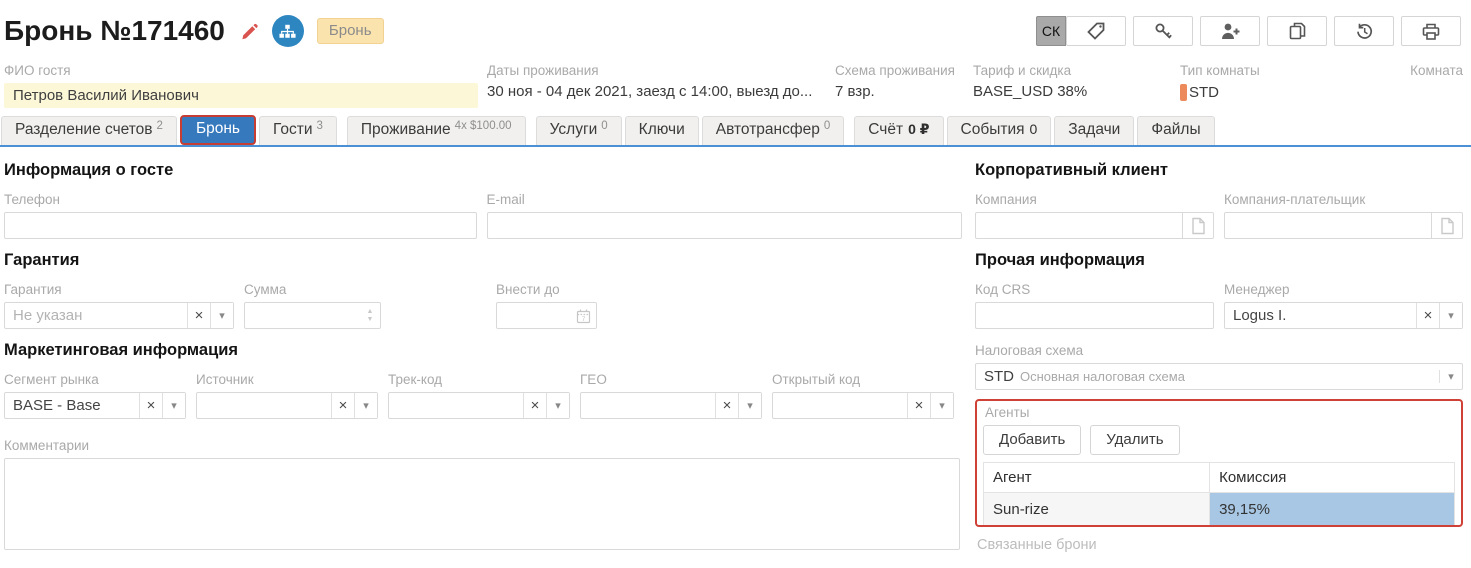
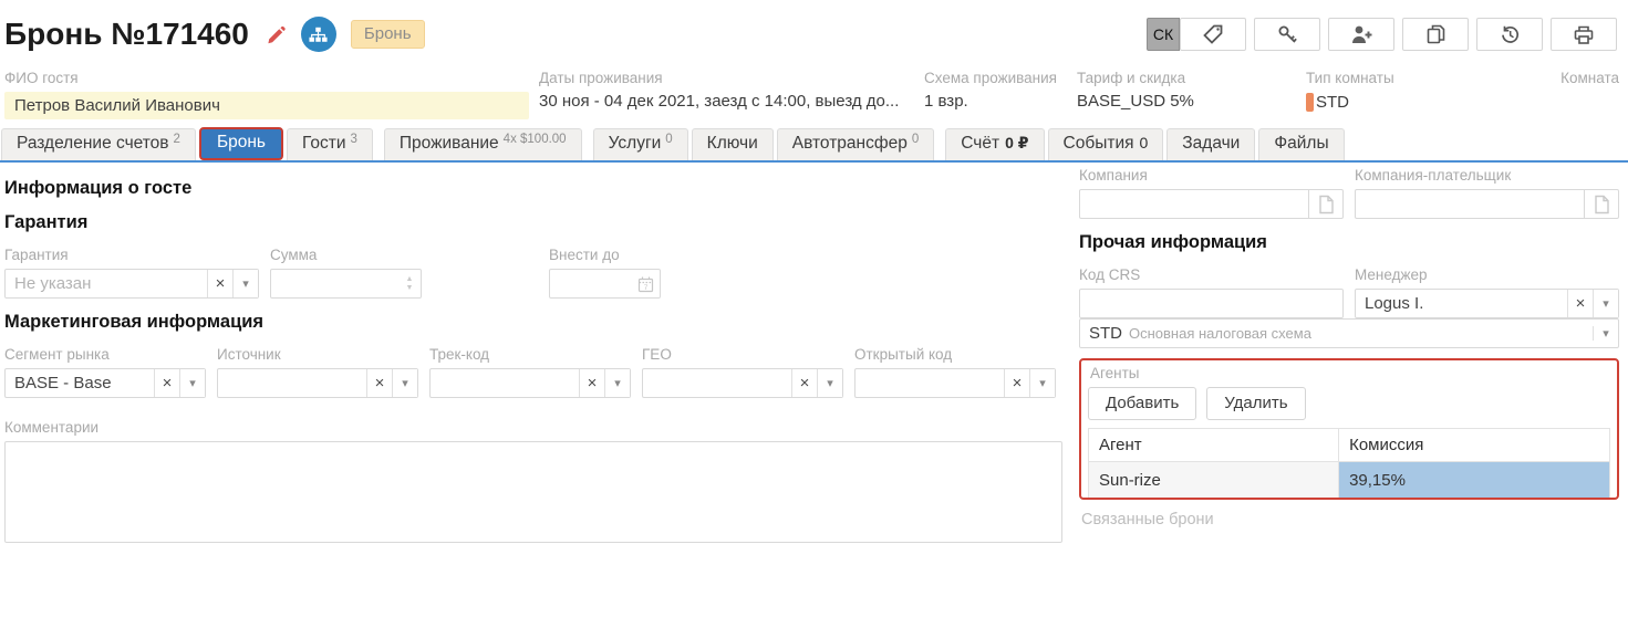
  Бронь №171460
  Бронь
  СК
  ФИО гостя
  Петров Василий Иванович
  Даты проживания
  30 ноя - 04 дек 2021, заезд с 14:00, выезд до...
  Схема проживания
- 7 взр.
+ 1 взр.
  Тариф и скидка
- BASE_USD 38%
+ BASE_USD 5%
  Тип комнаты
  STD
  Комната
  Разделение счетов 2
  Бронь
  Гости 3
  Проживание 4x $100.00
  Услуги 0
  Ключи
  Автотрансфер 0
  Счёт 0 ₽
  События 0
  Задачи
  Файлы
  Информация о госте
- Телефон
- E-mail
  Гарантия
  Гарантия
  Не указан
  ×
  ▾
  Сумма
  Внести до
  Маркетинговая информация
  Сегмент рынка
  BASE - Base
  ×
  ▾
  Источник
  ×
  ▾
  Трек-код
  ×
  ▾
  ГЕО
  ×
  ▾
  Открытый код
  ×
  ▾
  Комментарии
- Корпоративный клиент
  Компания
  Компания-плательщик
  Прочая информация
  Код CRS
  Менеджер
  Logus I.
  ×
  ▾
- Налоговая схема
  STD
  Основная налоговая схема
  ▾
  Агенты
  Добавить
  Удалить
  Агент	Комиссия
  Sun-rize	39,15%
  Связанные брони
